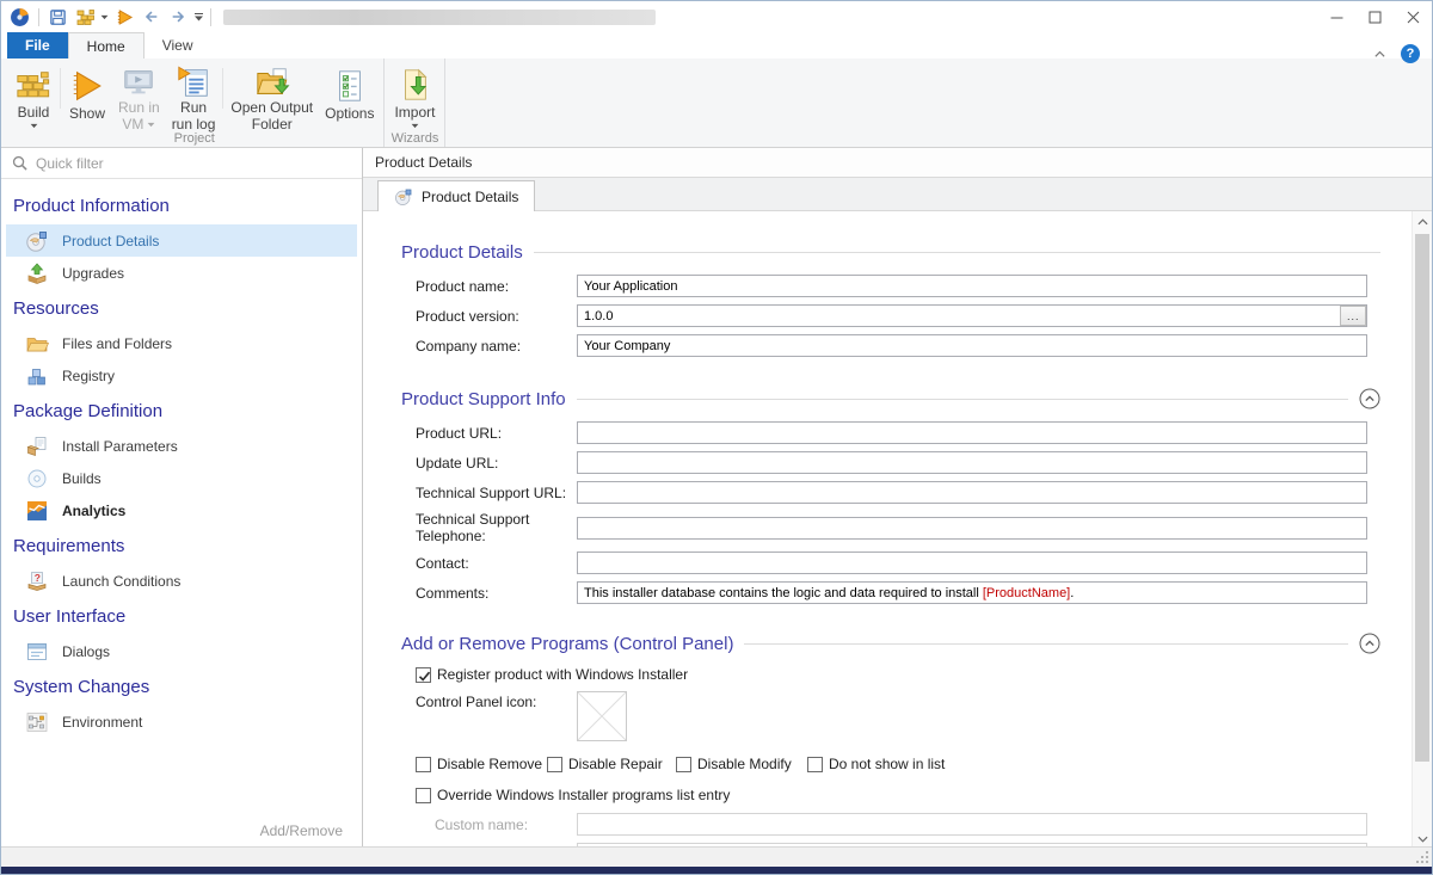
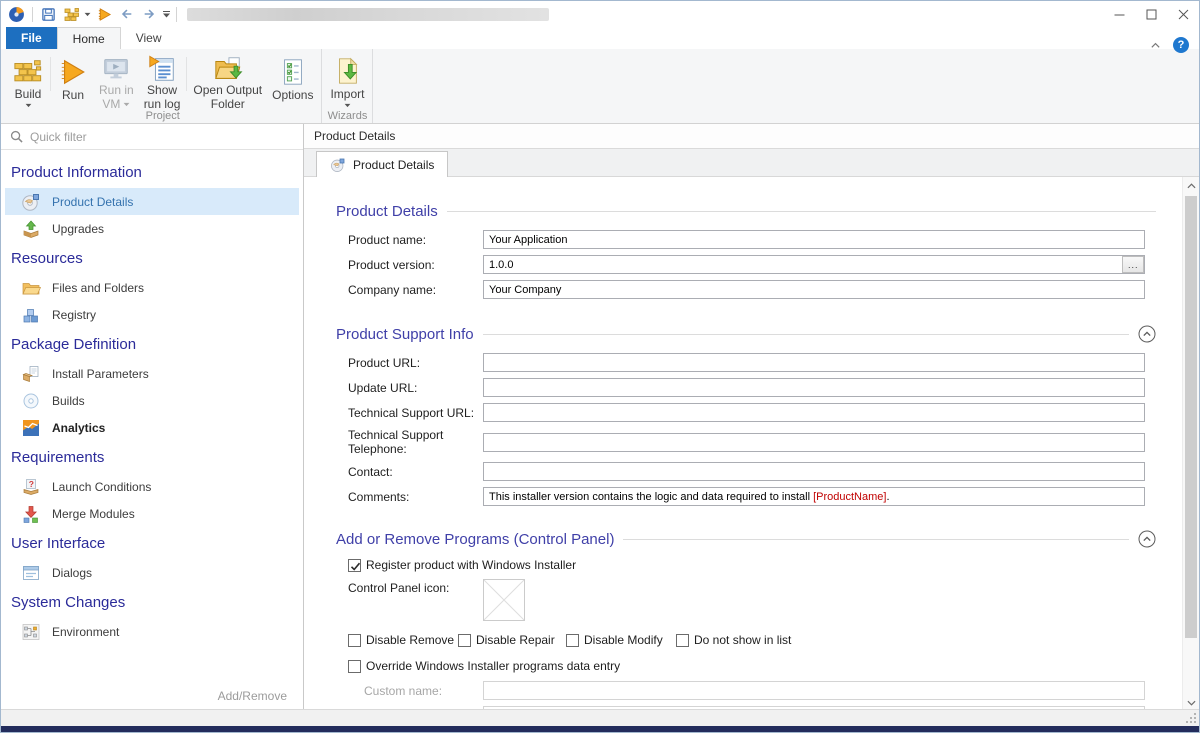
  File
  Home
  View
  ?
  Build
- Show
+ Run
  Run in
  VM
- Run
+ Show
  run log
  Open Output
  Folder
  Options
  Project
  Import
  Wizards
  Quick filter
  Product Information
  Product Details
  Upgrades
  Resources
  Files and Folders
  Registry
  Package Definition
  Install Parameters
  Builds
  Analytics
  Requirements
  ?
  Launch Conditions
+ Merge Modules
  User Interface
  Dialogs
  System Changes
  Environment
  Add/Remove
  Product Details
  Product Details
  Product Details
  Product name:
  Your Application
  Product version:
  1.0.0
  ...
  Company name:
  Your Company
  Product Support Info
  Product URL:
  Update URL:
  Technical Support URL:
  Technical Support Telephone:
  Contact:
  Comments:
- This installer database contains the logic and data required to install
+ This installer version contains the logic and data required to install
  [ProductName]
  .
  Add or Remove Programs (Control Panel)
  Register product with Windows Installer
  Control Panel icon:
  Disable Remove
  Disable Repair
  Disable Modify
  Do not show in list
- Override Windows Installer programs list entry
+ Override Windows Installer programs data entry
  Custom name:
